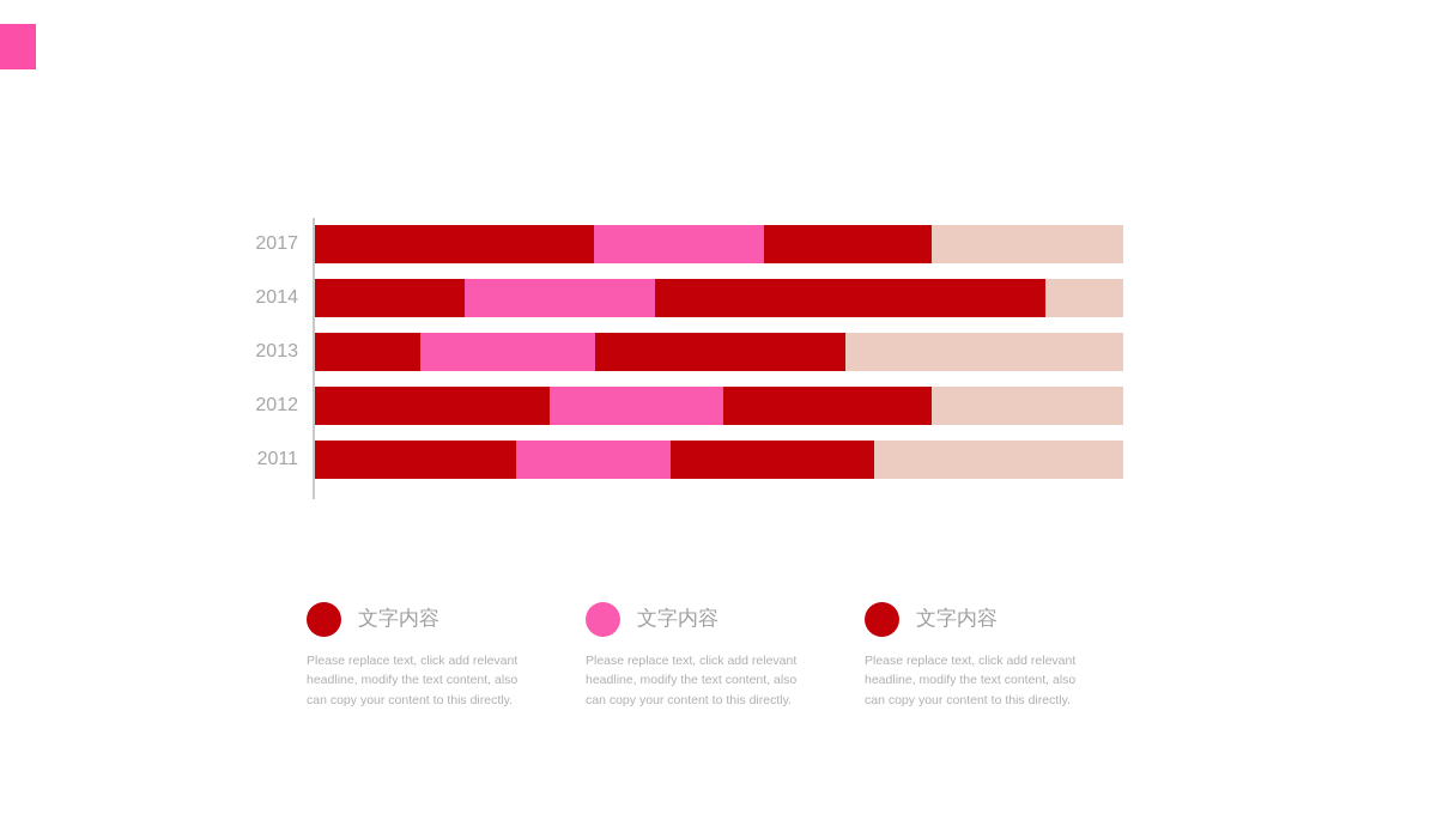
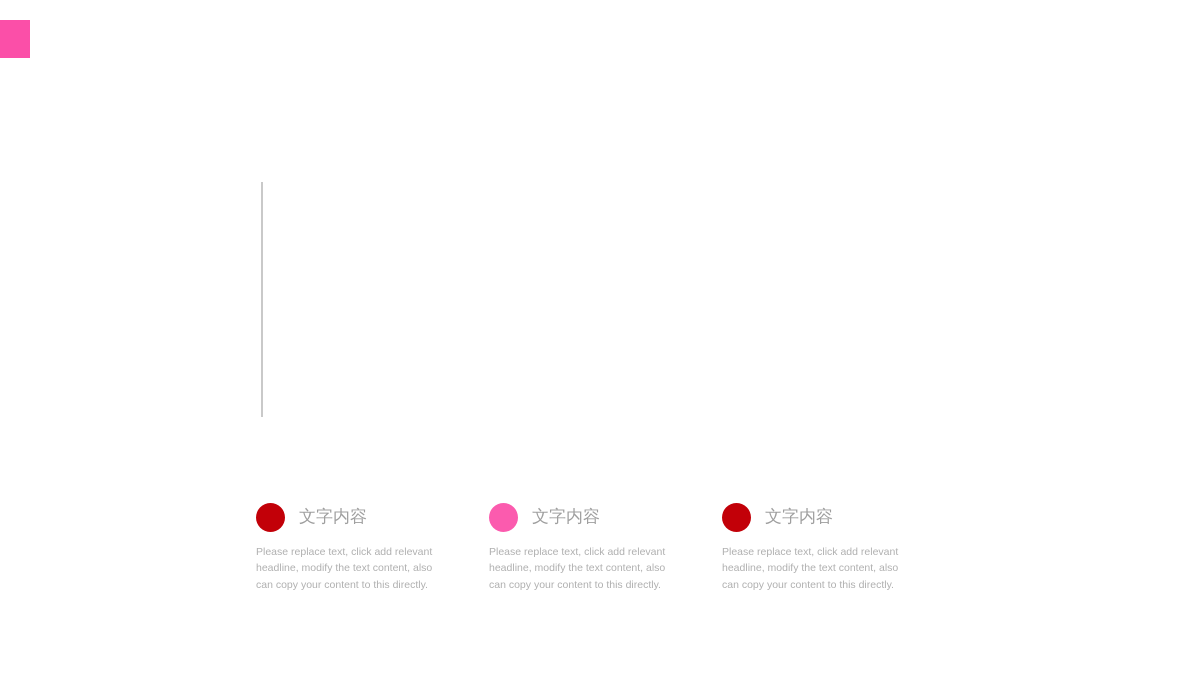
- 2017
- 2014
- 2013
- 2012
- 2011
  文字内容
  Please replace text, click add relevant headline, modify the text content, also can copy your content to this directly.
  文字内容
  Please replace text, click add relevant headline, modify the text content, also can copy your content to this directly.
  文字内容
  Please replace text, click add relevant headline, modify the text content, also can copy your content to this directly.
